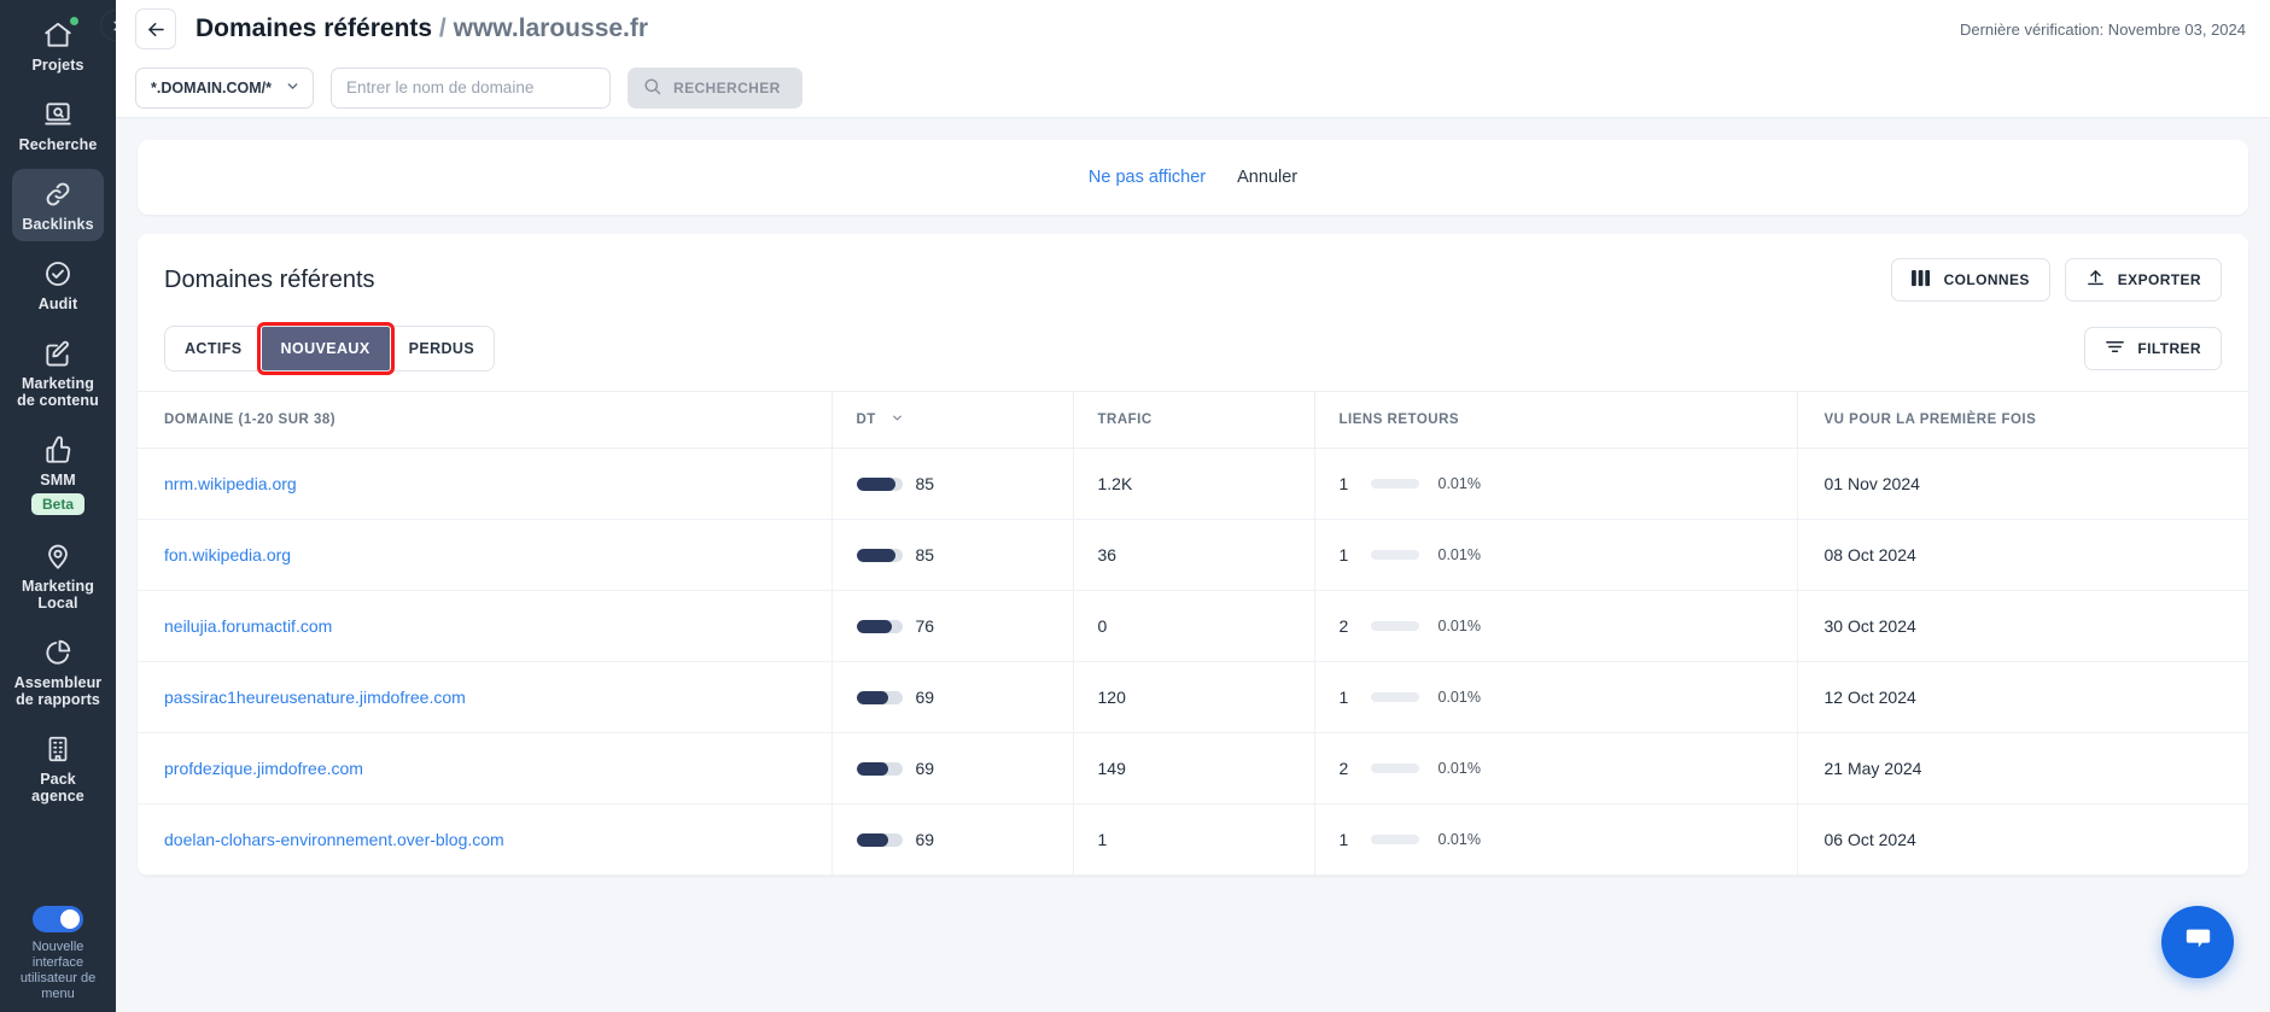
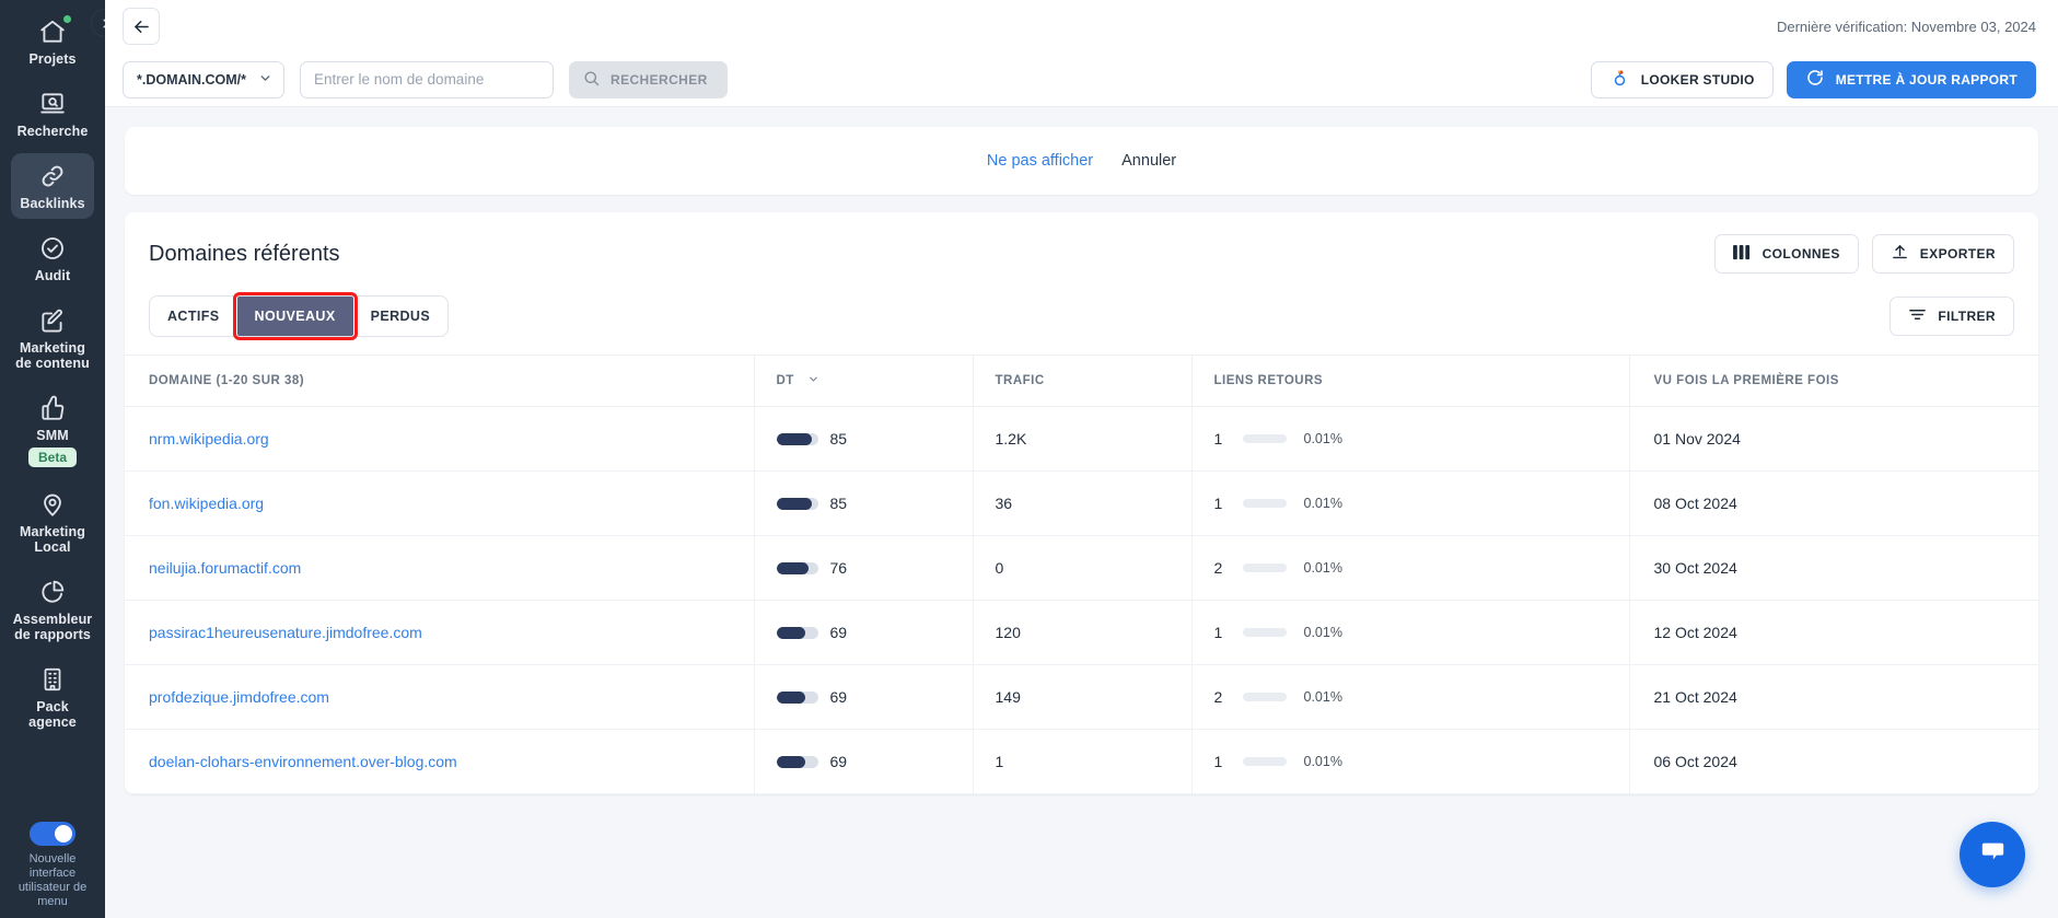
  Projets
  Recherche
  Backlinks
  Audit
  Marketing de contenu
  SMM
  Beta
  Marketing Local
  Assembleur de rapports
  Pack agence
  Nouvelle interface utilisateur de menu
- Domaines référents / www.larousse.fr
  Dernière vérification: Novembre 03, 2024
  *.DOMAIN.COM/*
  Entrer le nom de domaine
  RECHERCHER
+ LOOKER STUDIO
+ METTRE À JOUR RAPPORT
  Ne pas afficher
  Annuler
  Domaines référents
  COLONNES
  EXPORTER
  ACTIFS
  NOUVEAUX
  PERDUS
  FILTRER
- DOMAINE (1-20 SUR 38)	DT	TRAFIC	LIENS RETOURS	VU POUR LA PREMIÈRE FOIS
+ DOMAINE (1-20 SUR 38)	DT	TRAFIC	LIENS RETOURS	VU FOIS LA PREMIÈRE FOIS
  nrm.wikipedia.org	85	1.2K	1 0.01%	01 Nov 2024
  fon.wikipedia.org	85	36	1 0.01%	08 Oct 2024
  neilujia.forumactif.com	76	0	2 0.01%	30 Oct 2024
  passirac1heureusenature.jimdofree.com	69	120	1 0.01%	12 Oct 2024
- profdezique.jimdofree.com	69	149	2 0.01%	21 May 2024
+ profdezique.jimdofree.com	69	149	2 0.01%	21 Oct 2024
  doelan-clohars-environnement.over-blog.com	69	1	1 0.01%	06 Oct 2024
